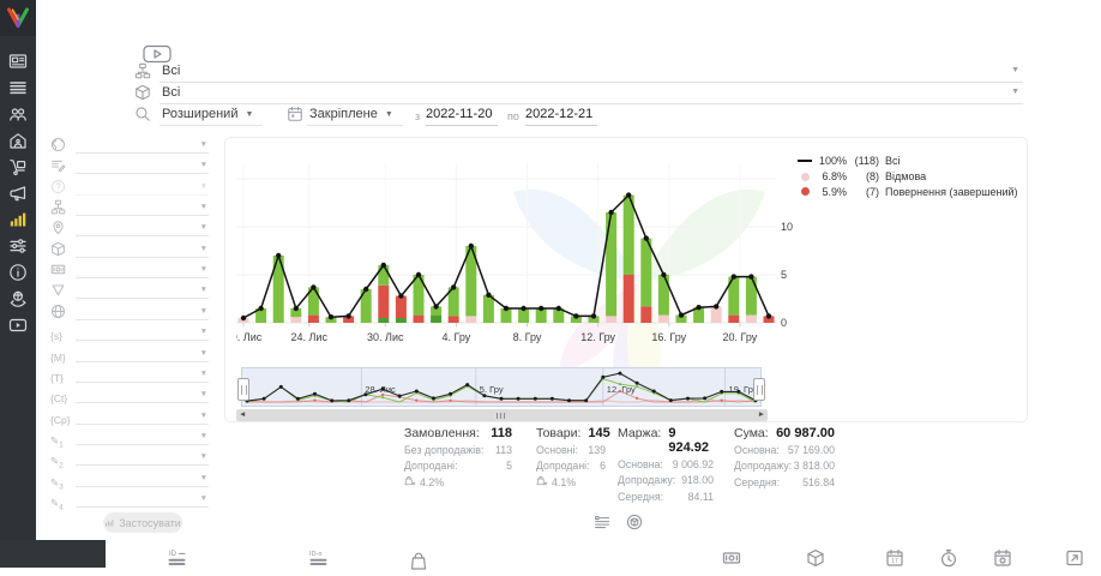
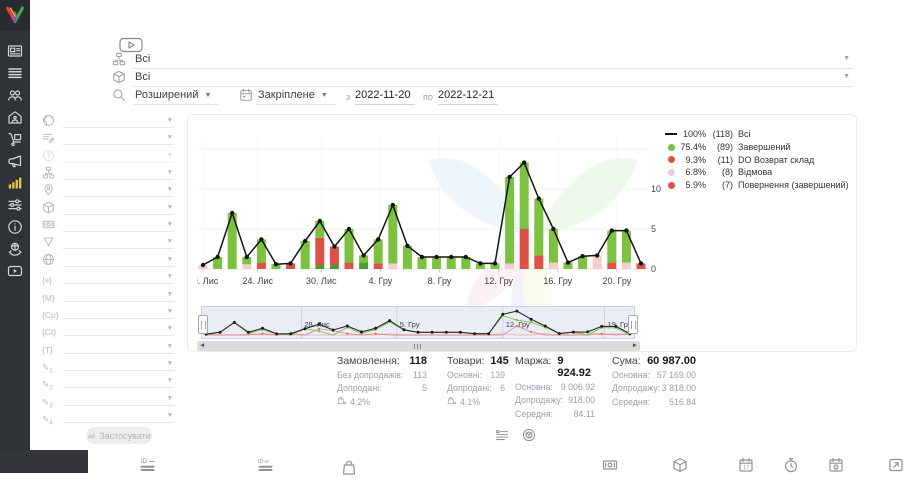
  Всі
  Всі
  Розширений
  Закріплене
  з
  2022-11-20
  по
  2022-12-21
  {s}
  {M}
- {T}
+ {Cp}
  {Ct}
- {Cp}
+ {T}
  Застосувати
  24. Лис
  30. Лис
  4. Гру
  8. Гру
  12. Гру
  16. Гру
  20. Гру
  0
  5
  10
  100%
  (118)
  Всі
+ 75.4%
+ (89)
+ Завершений
+ 9.3%
+ (11)
+ DO Возврат склад
  6.8%
  (8)
  Відмова
  5.9%
  (7)
  Повернення (завершений)
  28.ис
  5. Гру
  12. Гру
  19. Гр
  Замовлення:
  118
  Без допродажів:
  113
  Допродані:
  5
  4.2%
  Товари:
  145
  Основні:
  139
  Допродані:
  6
  4.1%
  Маржа:
  9 924.92
  Основна:
  9 006.92
  Допродажу:
  918.00
  Середня:
  84.11
  Сума:
  60 987.00
  Основна:
  57 169.00
  Допродажу:
  3 818.00
  Середня:
  516.84
